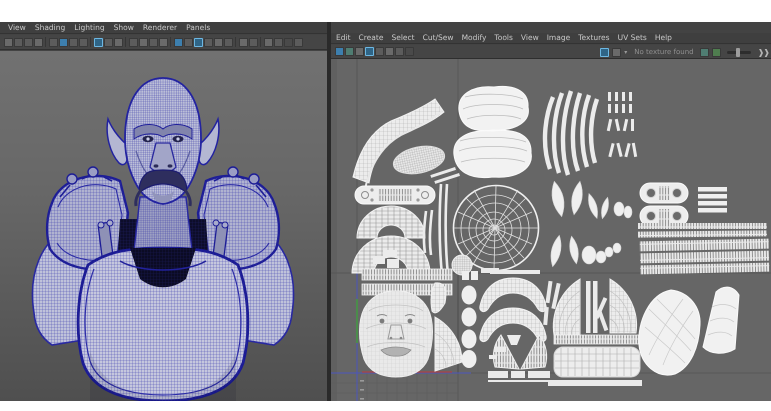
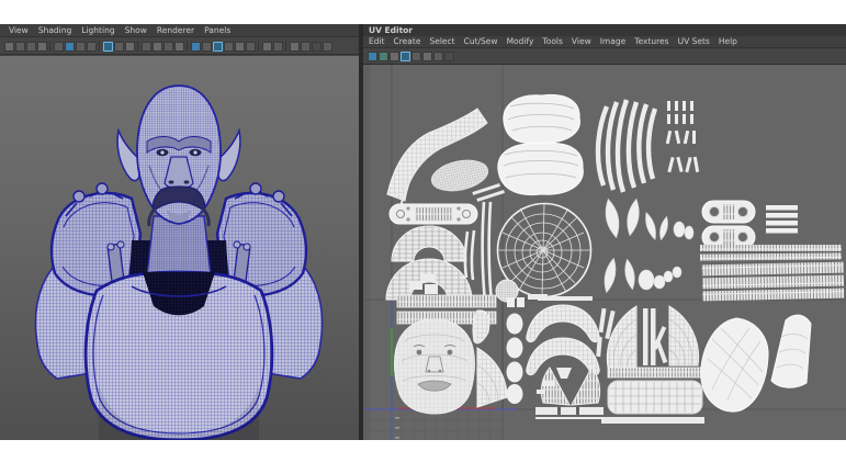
  View
  Shading
  Lighting
  Show
  Renderer
  Panels
+ UV Editor
  Edit
  Create
  Select
  Cut/Sew
  Modify
  Tools
  View
  Image
  Textures
  UV Sets
  Help
- No texture found
- ❱❱
